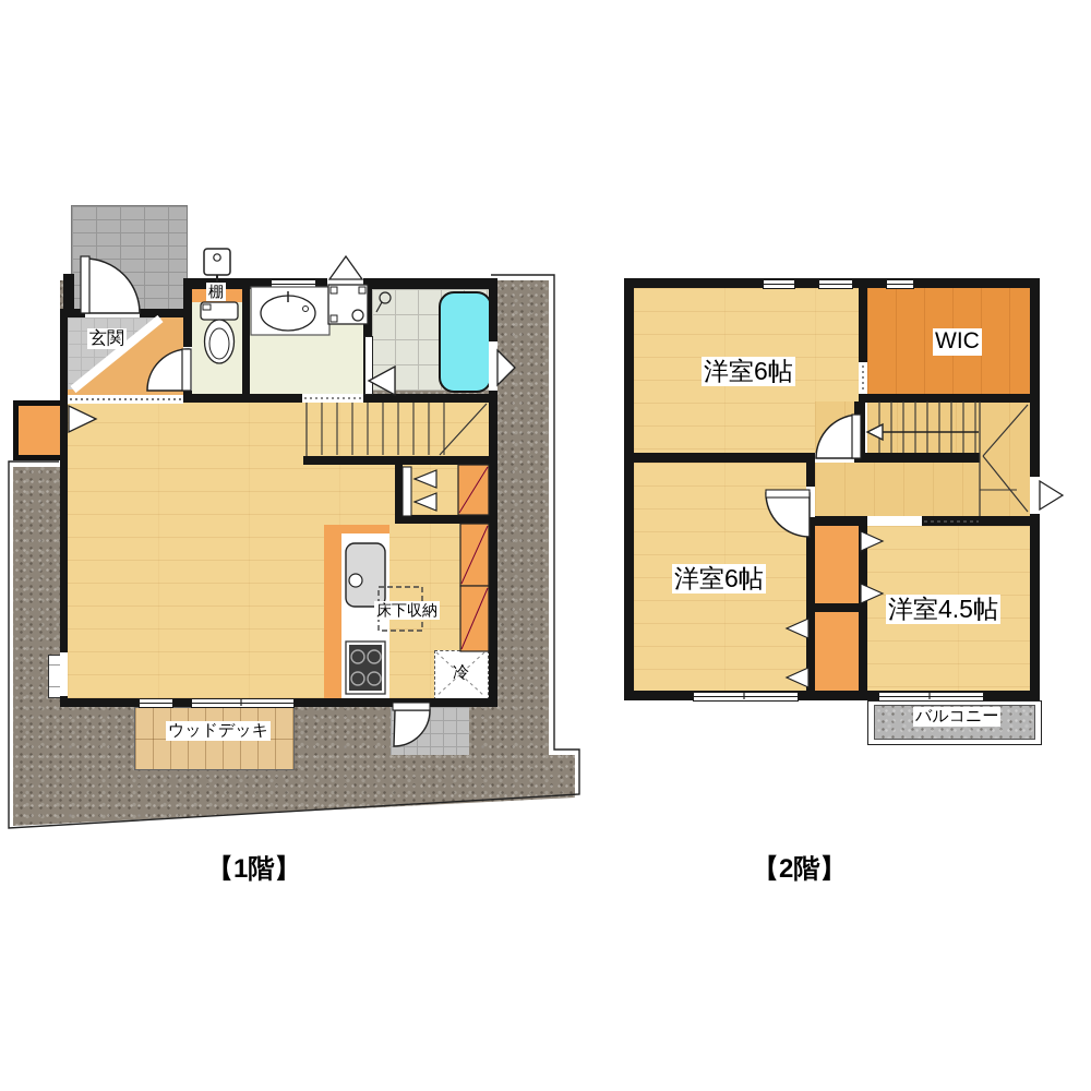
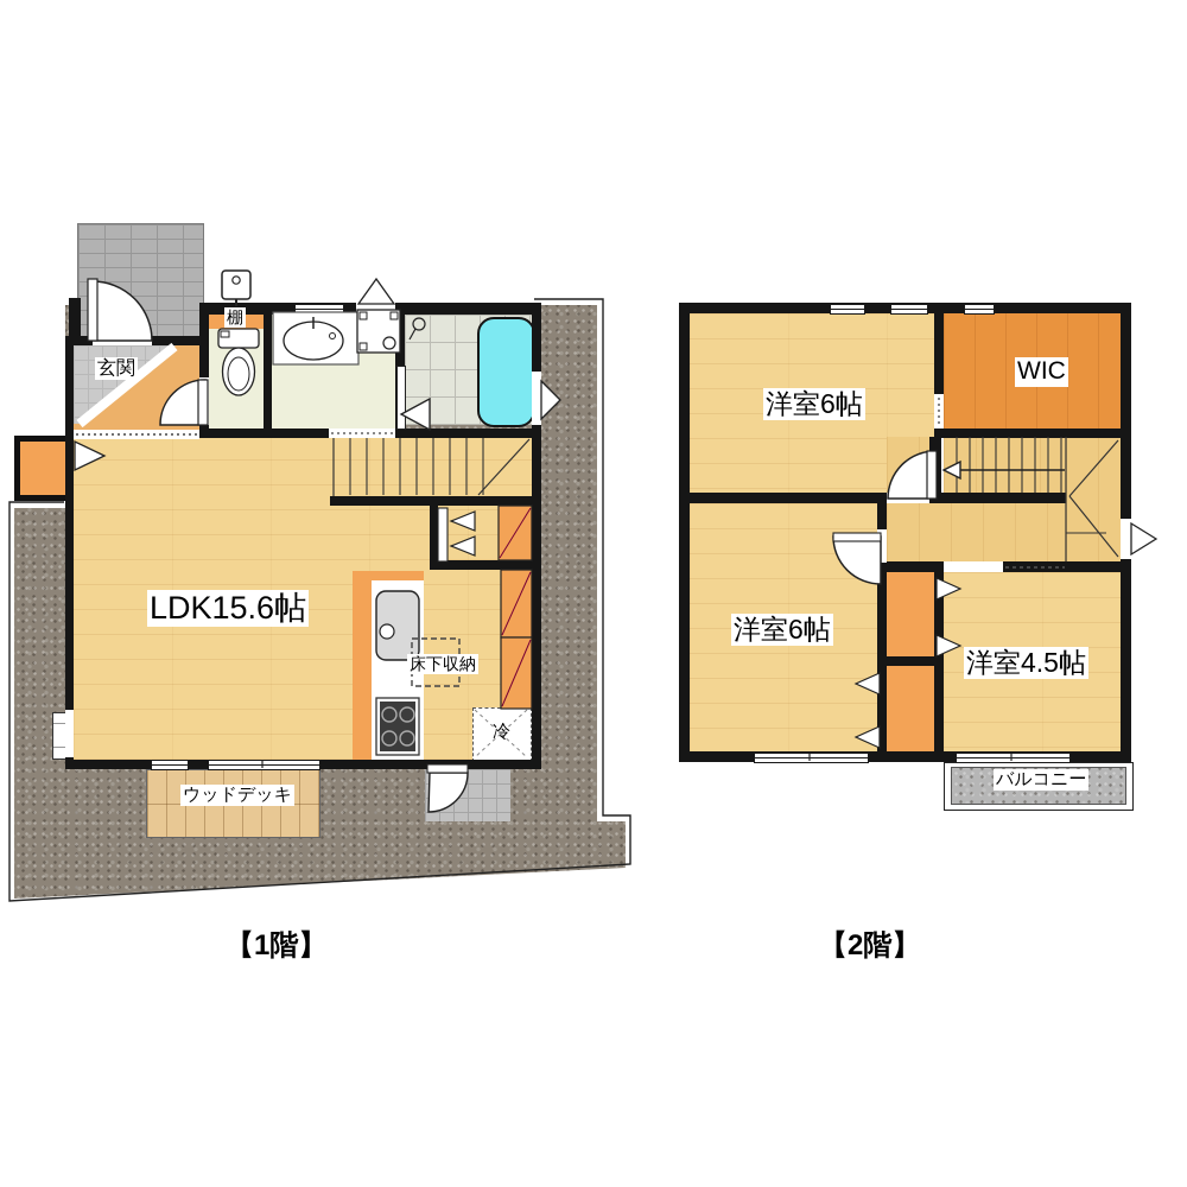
  玄関
  棚
+ LDK15.6帖
  床下収納
  冷
  ウッドデッキ
  【1階】
  洋室6帖
  WIC
  洋室6帖
  洋室4.5帖
  バルコニー
  【2階】
